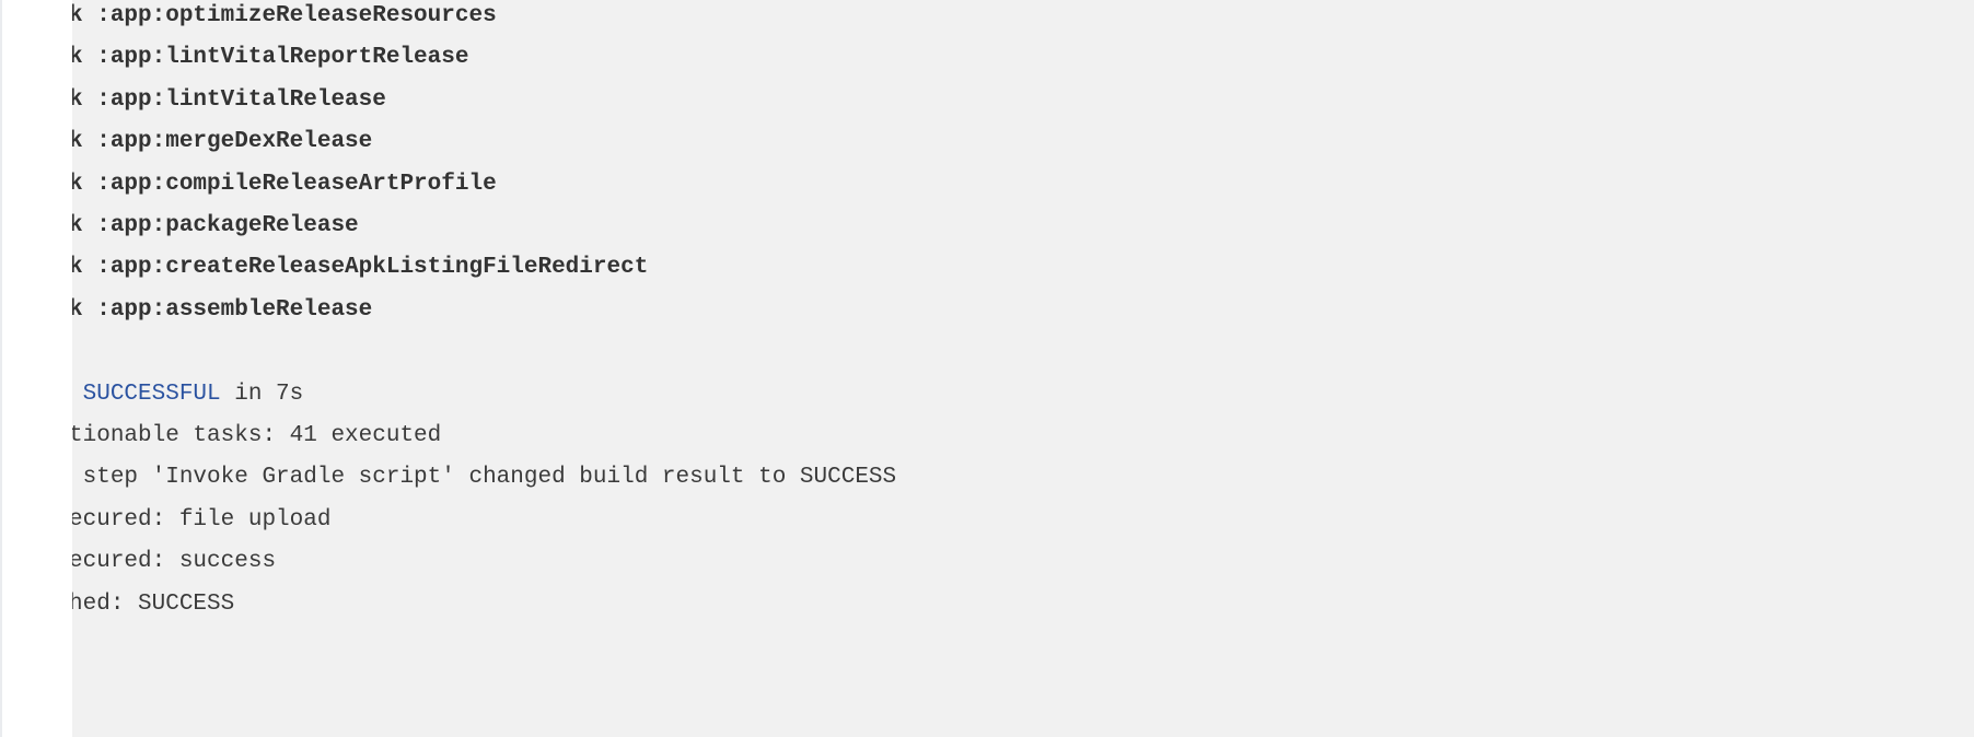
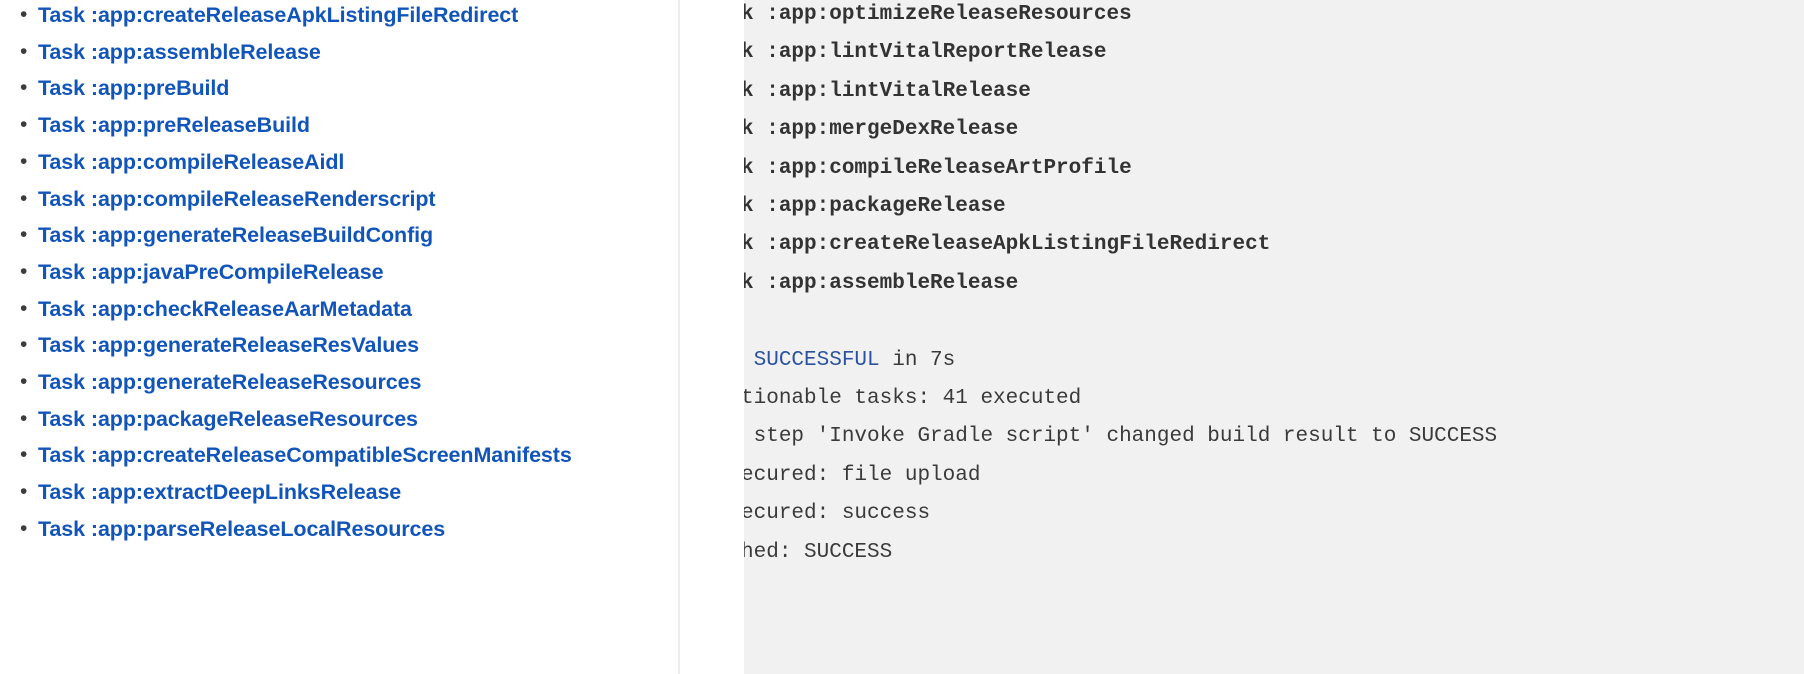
+ Task :app:createReleaseApkListingFileRedirect
+ Task :app:assembleRelease
+ Task :app:preBuild
+ Task :app:preReleaseBuild
+ Task :app:compileReleaseAidl
+ Task :app:compileReleaseRenderscript
+ Task :app:generateReleaseBuildConfig
+ Task :app:javaPreCompileRelease
+ Task :app:checkReleaseAarMetadata
+ Task :app:generateReleaseResValues
+ Task :app:generateReleaseResources
+ Task :app:packageReleaseResources
+ Task :app:createReleaseCompatibleScreenManifests
+ Task :app:extractDeepLinksRelease
+ Task :app:parseReleaseLocalResources
  k :app:optimizeReleaseResources
  k :app:lintVitalReportRelease
  k :app:lintVitalRelease
  k :app:mergeDexRelease
  k :app:compileReleaseArtProfile
  k :app:packageRelease
  k :app:createReleaseApkListingFileRedirect
  k :app:assembleRelease
  SUCCESSFUL in 7s
  tionable tasks: 41 executed
  step 'Invoke Gradle script' changed build result to SUCCESS
  ecured: file upload
  ecured: success
